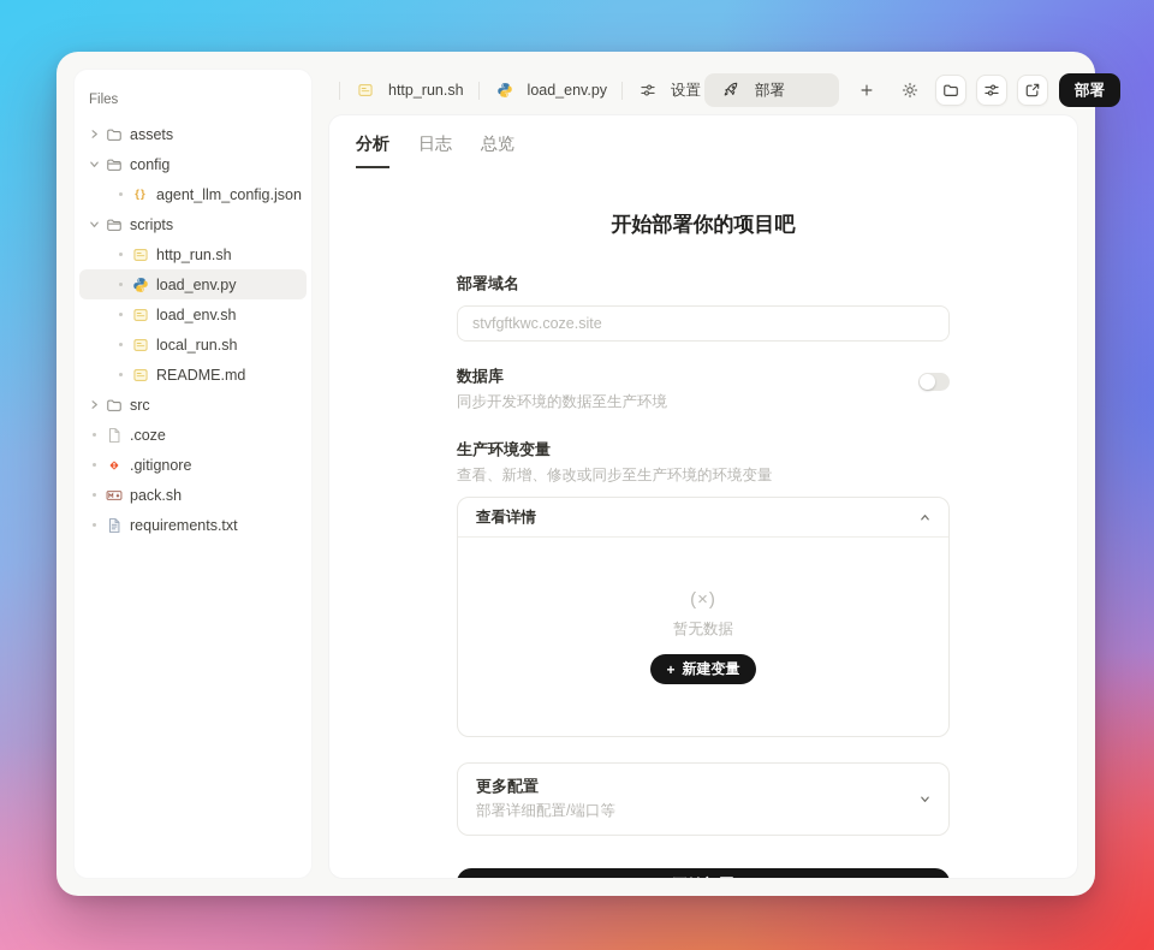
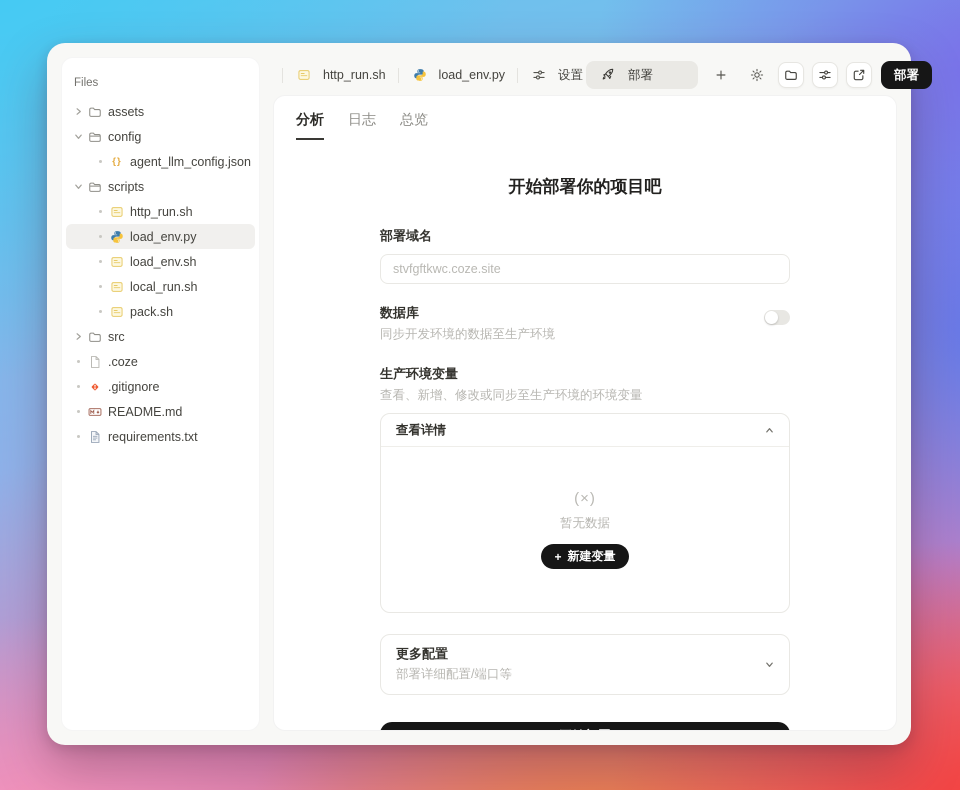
  Files
  assets
  config
  {}
  agent_llm_config.json
  scripts
  http_run.sh
  load_env.py
  load_env.sh
  local_run.sh
- README.md
+ pack.sh
  src
  .coze
  .gitignore
- pack.sh
+ README.md
  requirements.txt
  http_run.sh
  load_env.py
  设置
  部署
  部署
  分析
  日志
  总览
  开始部署你的项目吧
  部署域名
  stvfgftkwc.coze.site
  数据库
  同步开发环境的数据至生产环境
  生产环境变量
  查看、新增、修改或同步至生产环境的环境变量
  查看详情
  (×)
  暂无数据
  +
  新建变量
  更多配置
  部署详细配置/端口等
